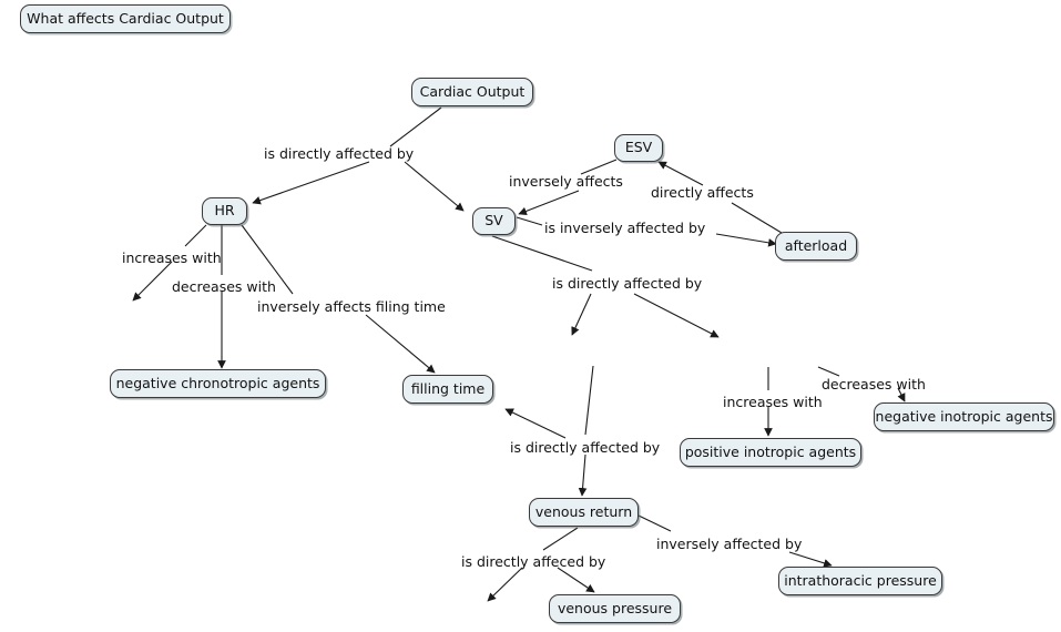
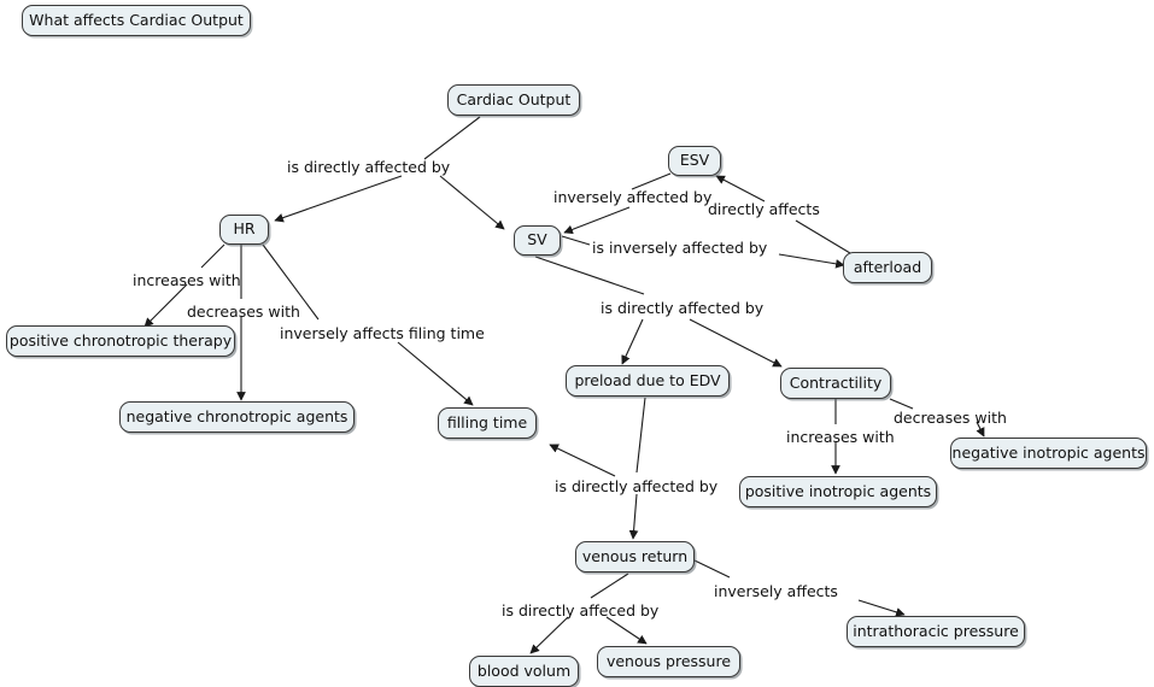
  What affects Cardiac Output
  Cardiac Output
  ESV
  HR
  SV
  afterload
+ positive chronotropic therapy
+ preload due to EDV
+ Contractility
  negative chronotropic agents
  filling time
  negative inotropic agents
  positive inotropic agents
  venous return
  intrathoracic pressure
+ blood volum
  venous pressure
  is directly affected by
- inversely affects
+ inversely affected by
  directly affects
  is inversely affected by
  increases with
  is directly affected by
  decreases with
  inversely affects filing time
  decreases with
  increases with
  is directly affected by
- inversely affected by
+ inversely affects
  is directly affeced by
